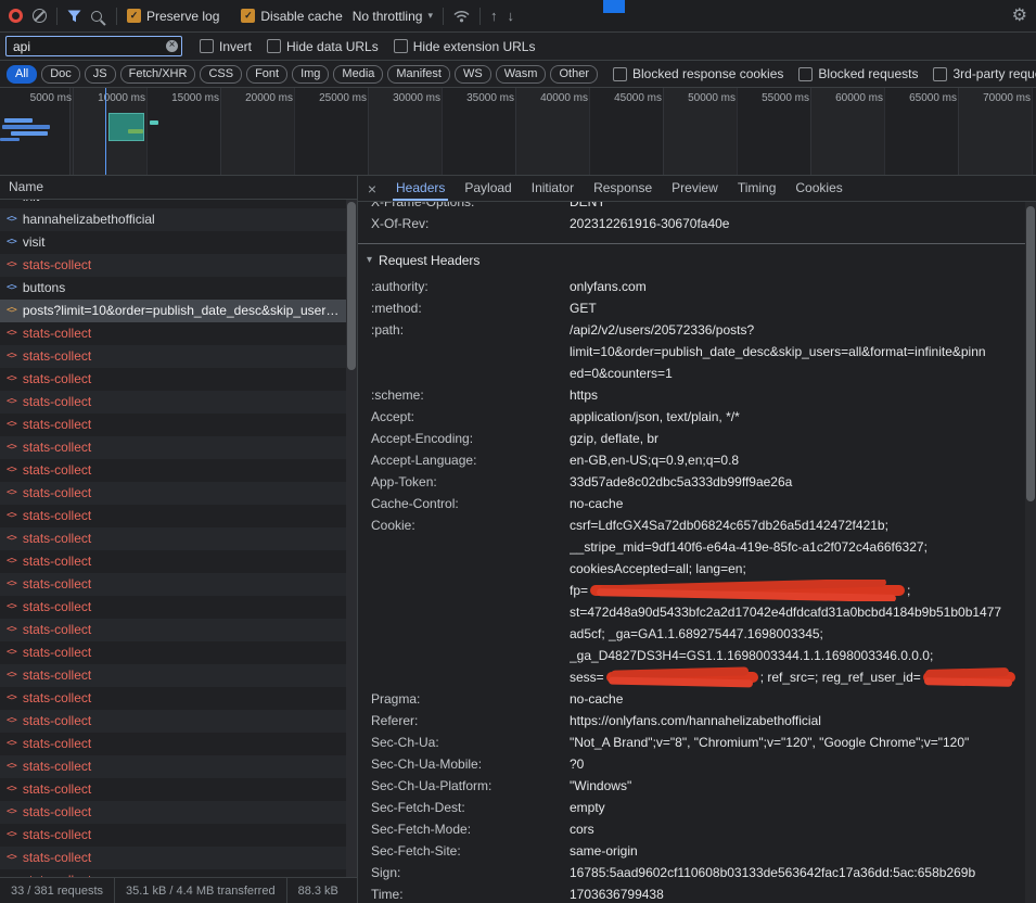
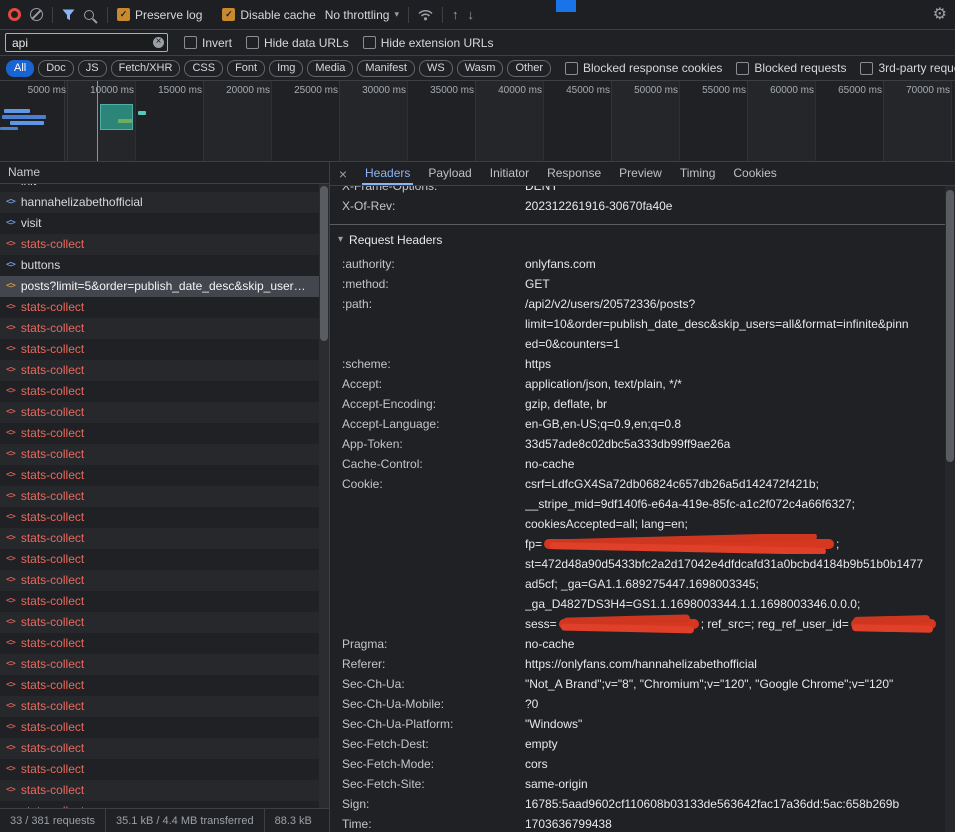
  ✓
  Preserve log
  ✓
  Disable cache
  No throttling
  ▾
  ↑
  ↓
  ⚙
  api
  ×
  Invert
  Hide data URLs
  Hide extension URLs
  All
  Doc
  JS
  Fetch/XHR
  CSS
  Font
  Img
  Media
  Manifest
  WS
  Wasm
  Other
  Blocked response cookies
  Blocked requests
  3rd-party requ
  5000 ms
  10000 ms
  15000 ms
  20000 ms
  25000 ms
  30000 ms
  35000 ms
  40000 ms
  45000 ms
  50000 ms
  55000 ms
  60000 ms
  65000 ms
  70000 ms
  Name
  <>
  hannahelizabethofficial
  <>
  visit
  <>
  stats-collect
  <>
  buttons
  <>
- posts?limit=10&order=publish_date_desc&skip_user…
+ posts?limit=5&order=publish_date_desc&skip_user…
  <>
  stats-collect
  <>
  stats-collect
  <>
  stats-collect
  <>
  stats-collect
  <>
  stats-collect
  <>
  stats-collect
  <>
  stats-collect
  <>
  stats-collect
  <>
  stats-collect
  <>
  stats-collect
  <>
  stats-collect
  <>
  stats-collect
  <>
  stats-collect
  <>
  stats-collect
  <>
  stats-collect
  <>
  stats-collect
  <>
  stats-collect
  <>
  stats-collect
  <>
  stats-collect
  <>
  stats-collect
  <>
  stats-collect
  <>
  stats-collect
  <>
  stats-collect
  <>
  stats-collect
  33 / 381 requests
  35.1 kB / 4.4 MB transferred
  88.3 kB
  ×
  Headers
  Payload
  Initiator
  Response
  Preview
  Timing
  Cookies
  X-Frame-Options:
  DENY
  X-Of-Rev:
  202312261916-30670fa40e
  ▾
  Request Headers
  :authority:
  onlyfans.com
  :method:
  GET
  :path:
  /api2/v2/users/20572336/posts?
  limit=10&order=publish_date_desc&skip_users=all&format=infinite&pinn
  ed=0&counters=1
  :scheme:
  https
  Accept:
  application/json, text/plain, */*
  Accept-Encoding:
  gzip, deflate, br
  Accept-Language:
  en-GB,en-US;q=0.9,en;q=0.8
  App-Token:
  33d57ade8c02dbc5a333db99ff9ae26a
  Cache-Control:
  no-cache
  Cookie:
  csrf=LdfcGX4Sa72db06824c657db26a5d142472f421b;
  __stripe_mid=9df140f6-e64a-419e-85fc-a1c2f072c4a66f6327;
  cookiesAccepted=all; lang=en;
  fp= ;
  st=472d48a90d5433bfc2a2d17042e4dfdcafd31a0bcbd4184b9b51b0b1477
  ad5cf; _ga=GA1.1.689275447.1698003345;
  _ga_D4827DS3H4=GS1.1.1698003344.1.1.1698003346.0.0.0;
  sess= ; ref_src=; reg_ref_user_id=
  Pragma:
  no-cache
  Referer:
  https://onlyfans.com/hannahelizabethofficial
  Sec-Ch-Ua:
  "Not_A Brand";v="8", "Chromium";v="120", "Google Chrome";v="120"
  Sec-Ch-Ua-Mobile:
  ?0
  Sec-Ch-Ua-Platform:
  "Windows"
  Sec-Fetch-Dest:
  empty
  Sec-Fetch-Mode:
  cors
  Sec-Fetch-Site:
  same-origin
  Sign:
  16785:5aad9602cf110608b03133de563642fac17a36dd:5ac:658b269b
  Time:
  1703636799438
